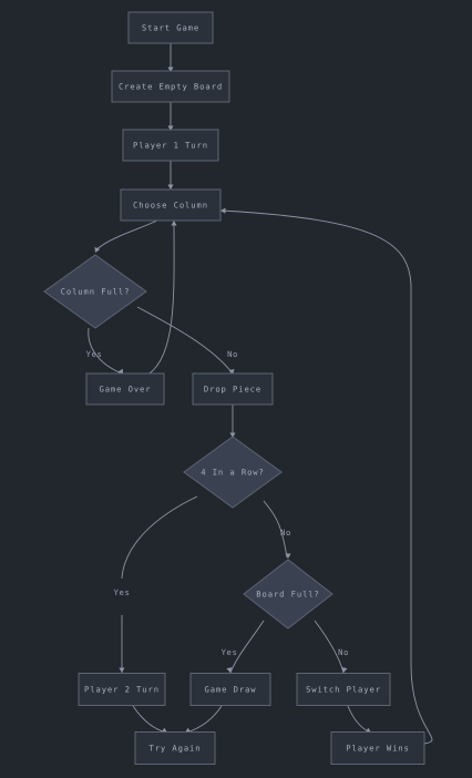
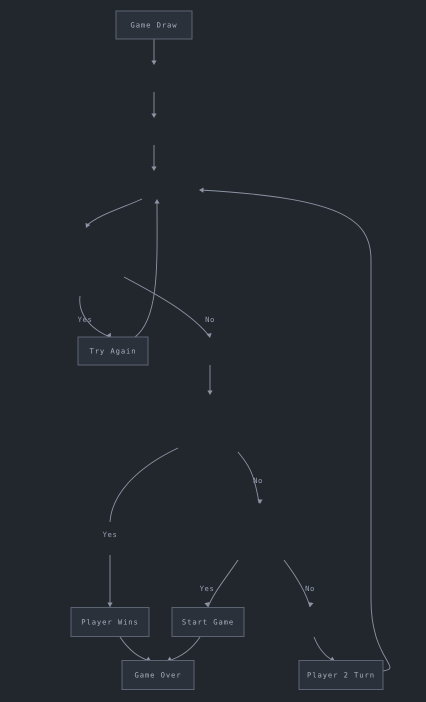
- Start Game
+ Game Draw
- Create Empty Board
- Player 1 Turn
- Choose Column
- Column Full?
- Game Over
+ Try Again
- Drop Piece
- 4 In a Row?
- Board Full?
- Player 2 Turn
+ Player Wins
- Game Draw
+ Start Game
- Switch Player
- Try Again
+ Game Over
- Player Wins
+ Player 2 Turn
  Yes
  No
  Yes
  No
  Yes
  No
